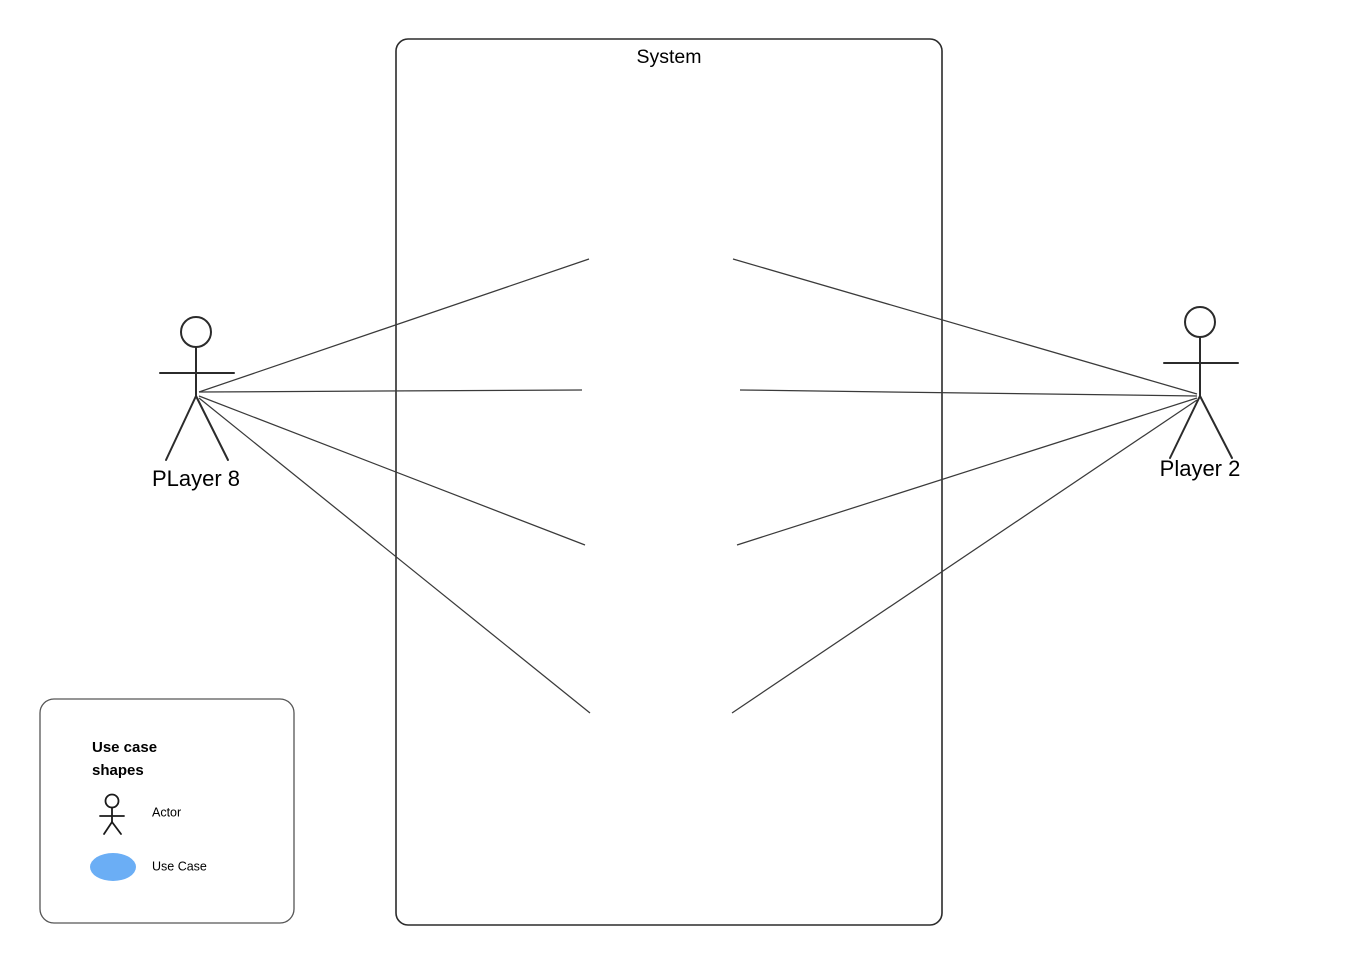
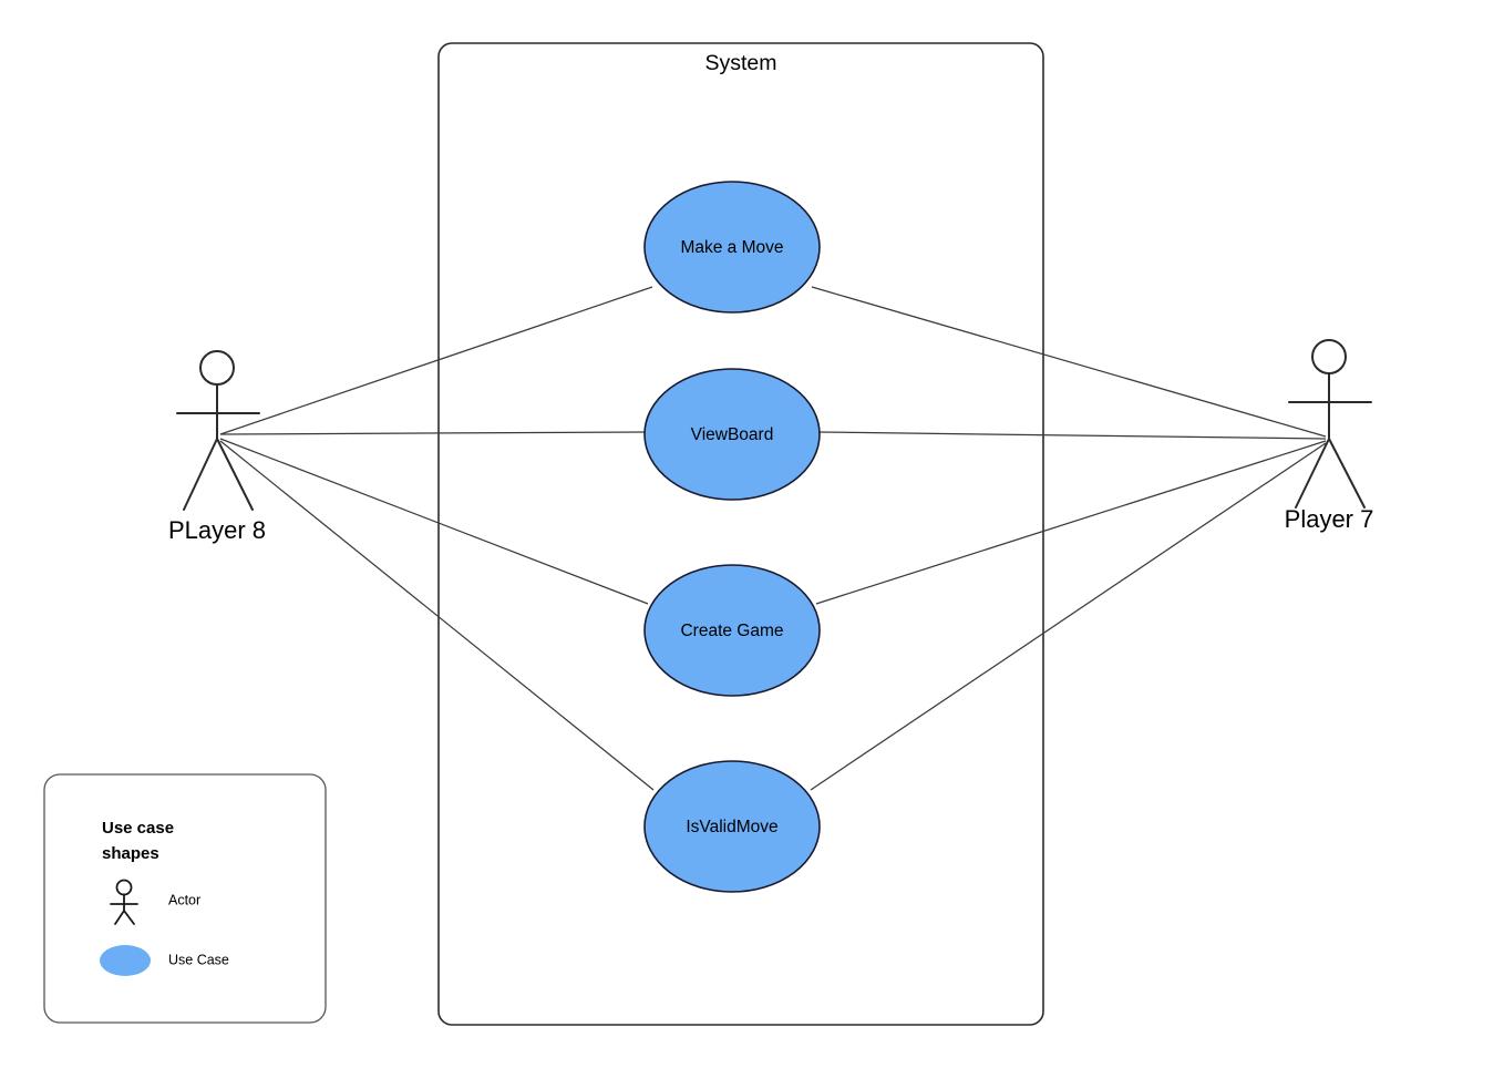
  System
+ Make a Move
+ ViewBoard
+ Create Game
+ IsValidMove
  PLayer 8
- Player 2
+ Player 7
  Use case
  shapes
  Actor
  Use Case
